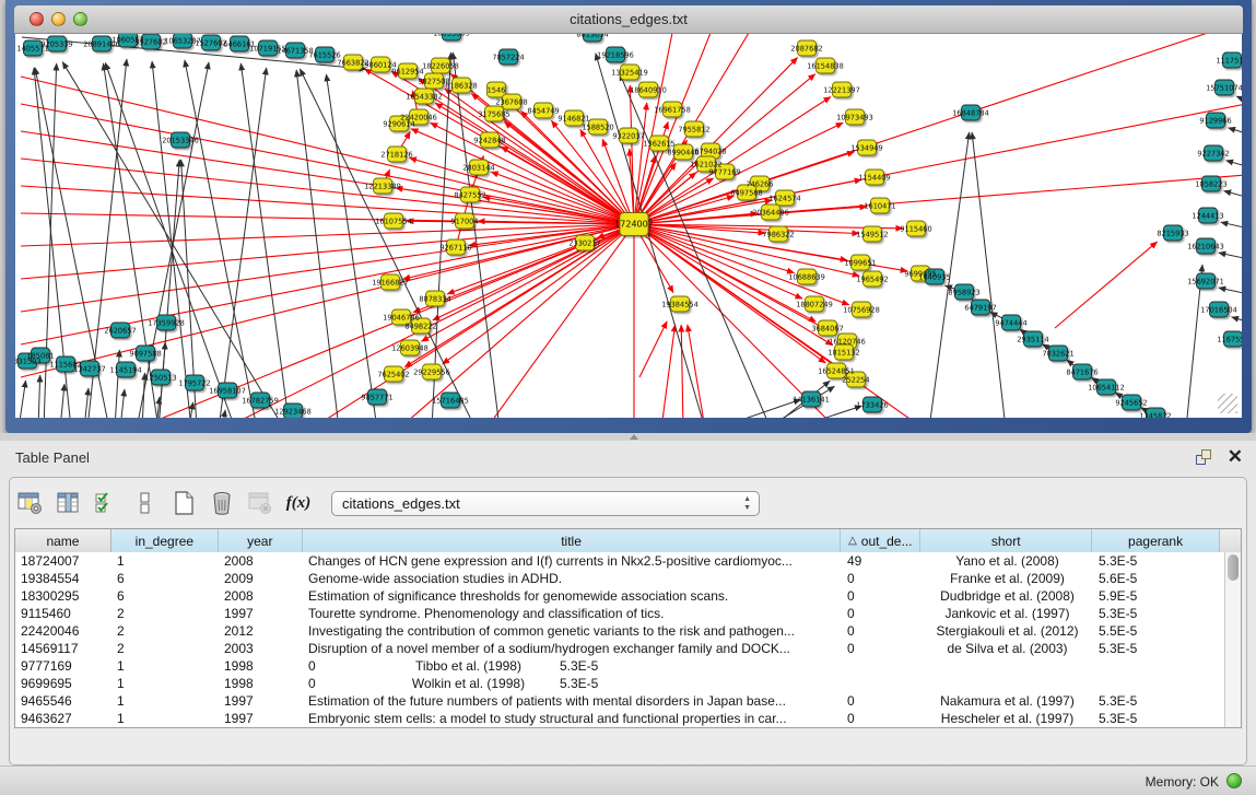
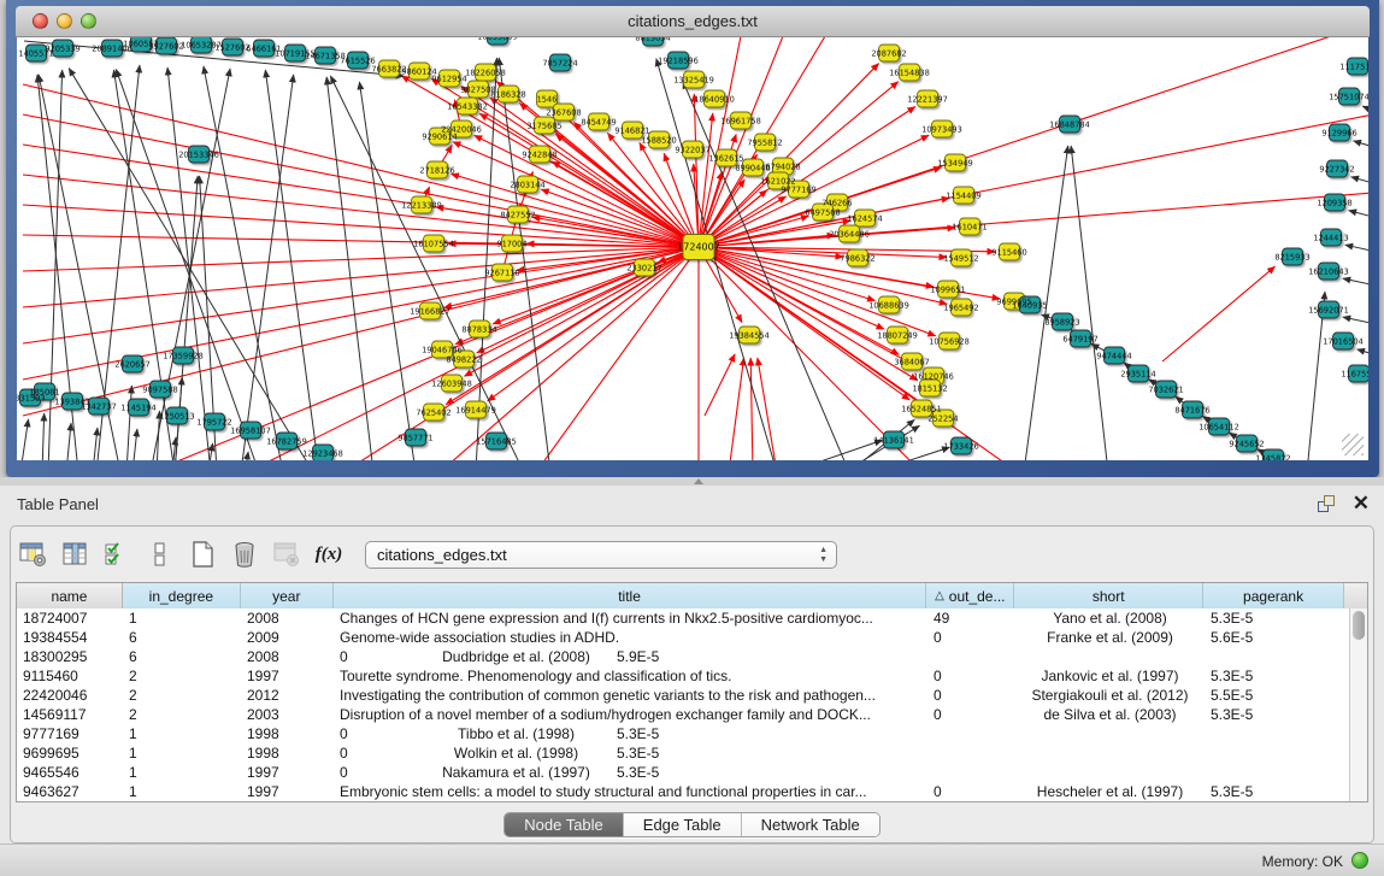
  citations_edges.txt
  7663822
  9860124
  9612954
  18226058
  9827508
  16543382
  8186328
  1546
  2367608
  3175685
  8454749
  9146821
  1588520
  9322037
  1362615
  8990448
  6794028
  1621022
  9777169
  746266
  6497568
  1624574
  20364486
  7986322
  22420046
  9290614
  9242848
  2718126
  2803144
  12213389
  8427552
  16107554
  917004
  9267110
  2330217
  13325419
  18640910
  16961758
  7955812
  2087682
  16154838
  12221397
  10973493
  1534949
  1154409
  1610471
  1549512
  1099651
  8878334
  19046786
  8498222
  12603948
  7625402
- 29229556
+ 16914479
  18807249
  10756928
  3684067
  16120746
  1815132
  16524851
  252254
  19384554
  9115460
  9699695
  1405571
  9205339
  20891406
  1060553
  5527602
  10653287
  1527602
  6466161
  10719155
  14671358
  7615526
  16033809
  7857224
  8813054
  19218596
  20153346
  16848784
  331593
  185081
- 1115682
+ 1393843
  1342737
  1145194
  9097588
  1250513
  1795722
  16958107
  16782759
  12923468
  2620657
  17359928
  9857771
  15716485
  14136141
  1733426
  8958923
  6479197
  9474444
  2935114
  7032621
  8471676
  10654112
  9245652
  1345872
  111751
  15751074
  9129966
  9227342
- 1858223
+ 1209358
  1244413
  16210643
  8215933
  17016504
  11675
  1724007
  Table Panel
  ✕
  f(x)
  citations_edges.txt
  name
  in_degree
  year
  title
  △
  out_de...
  short
  pagerank
  18724007
  1
  2008
  Changes of HCN gene expression and I(f) currents in Nkx2.5-positive cardiomyoc...
  49
  Yano et al. (2008)
  5.3E-5
  19384554
  6
  2009
  Genome-wide association studies in ADHD.
  0
  Franke et al. (2009)
  5.6E-5
  18300295
  6
  2008
- Estimation of significance thresholds for genomewide association scans.
  0
  Dudbridge et al. (2008)
  5.9E-5
  9115460
  2
  1997
  Tourette syndrome. Phenomenology and classification of tics.
  0
  Jankovic et al. (1997)
  5.3E-5
  22420046
  2
  2012
  Investigating the contribution of common genetic variants to the risk and pathogen...
  0
  Stergiakouli et al. (2012)
  5.5E-5
  14569117
  2
  2003
  Disruption of a novel member of a sodium/hydrogen exchanger family and DOCK...
  0
  de Silva et al. (2003)
  5.3E-5
  9777169
  1
  1998
  0
  Tibbo et al. (1998)
  5.3E-5
  9699695
  1
  1998
  0
  Wolkin et al. (1998)
  5.3E-5
  9465546
  1
  1997
- Estimation of the future numbers of patients with mental disorders in Japan base...
  0
  Nakamura et al. (1997)
  5.3E-5
  9463627
  1
  1997
  Embryonic stem cells: a model to study structural and functional properties in car...
  0
  Hescheler et al. (1997)
  5.3E-5
+ Node Table
+ Edge Table
+ Network Table
  Memory: OK
